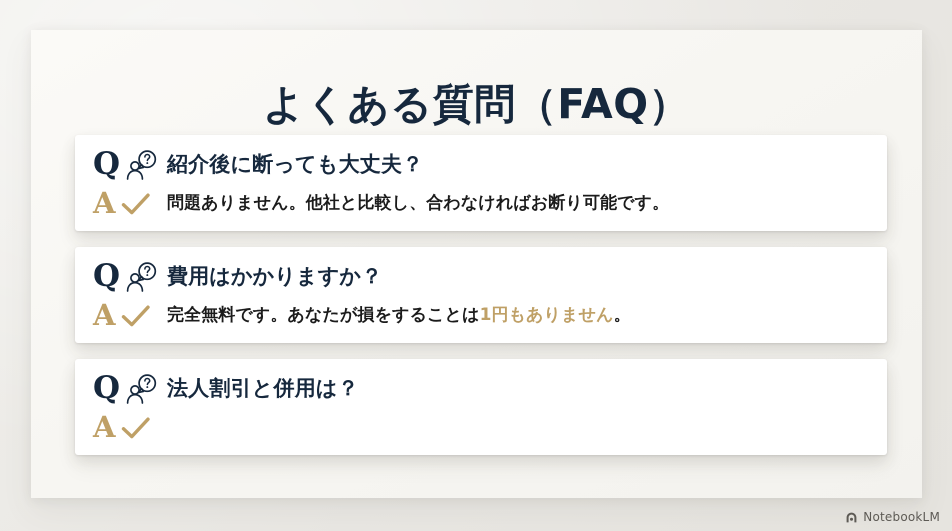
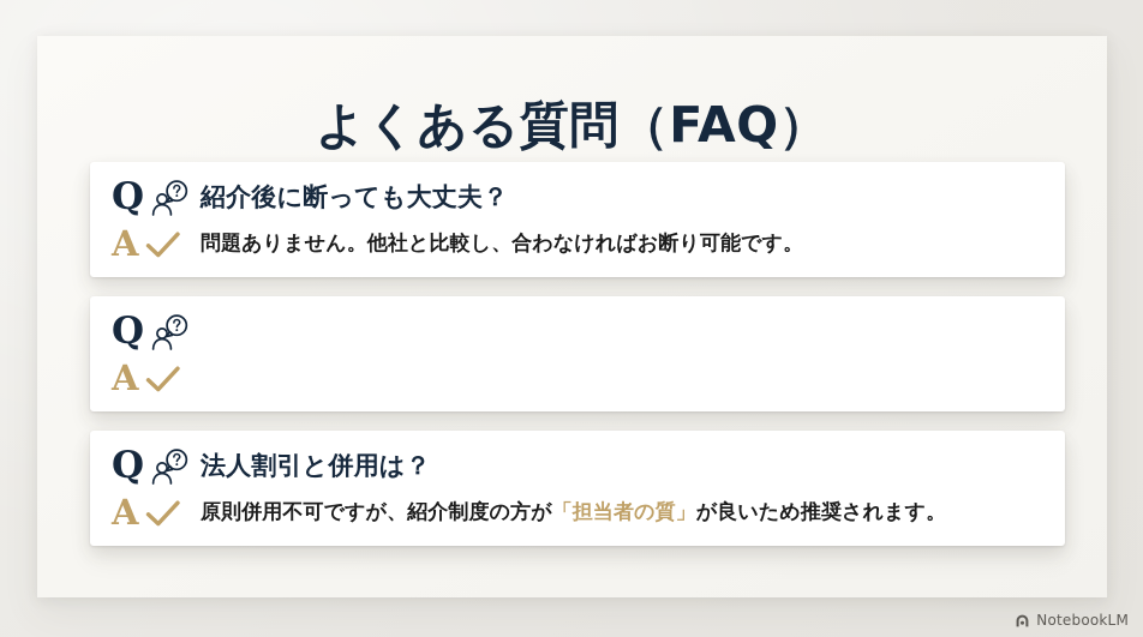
  よくある質問（FAQ）
  Q
  紹介後に断っても大丈夫？
  A
  問題ありません。他社と比較し、合わなければお断り可能です。
  Q
- 費用はかかりますか？
  A
- 完全無料です。あなたが損をすることは1円もありません。
  Q
  法人割引と併用は？
  A
+ 原則併用不可ですが、紹介制度の方が「担当者の質」が良いため推奨されます。
  NotebookLM
